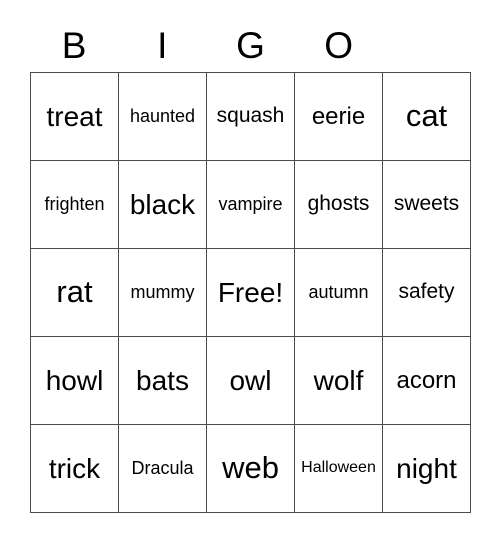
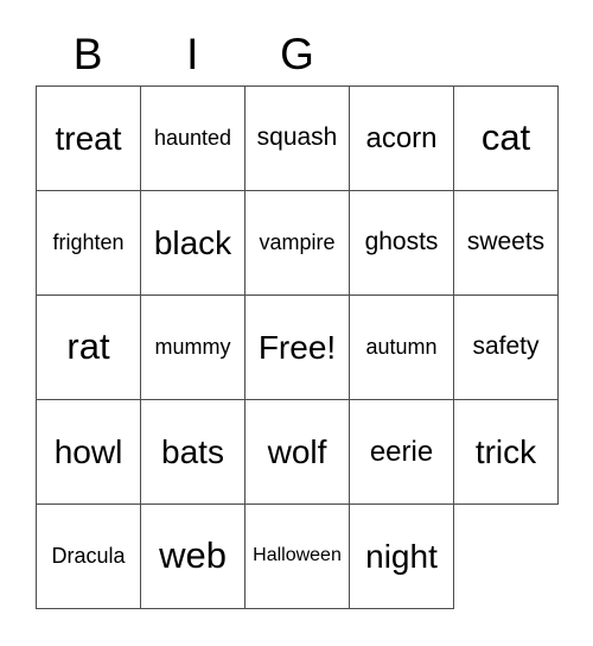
  B
  I
  G
- O
  treat
  haunted
  squash
- eerie
+ acorn
  cat
  frighten
  black
  vampire
  ghosts
  sweets
  rat
  mummy
  Free!
  autumn
  safety
  howl
  bats
- owl
  wolf
- acorn
+ eerie
  trick
  Dracula
  web
  Halloween
  night
